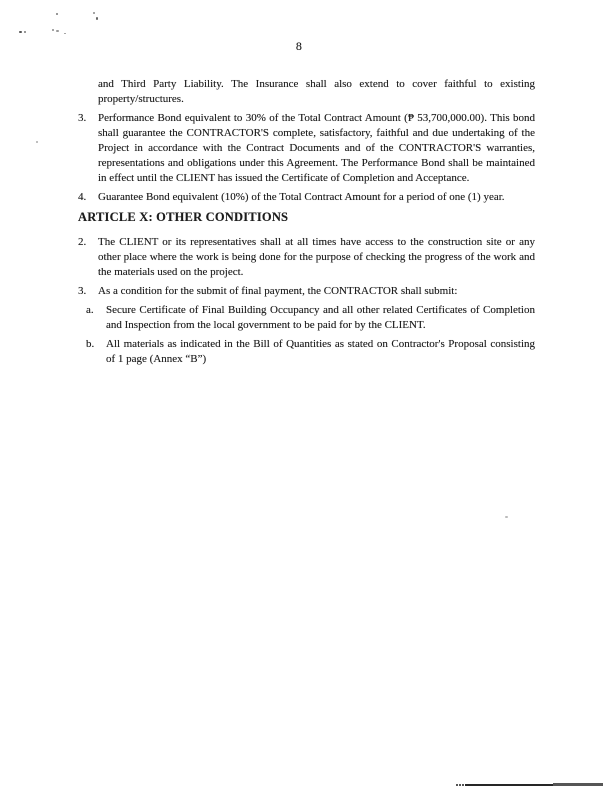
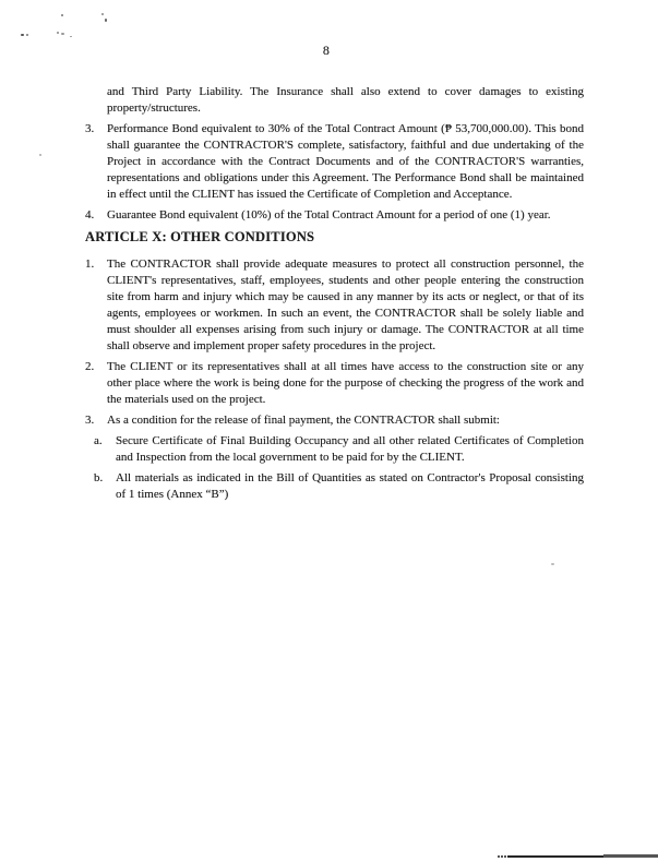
  8
- and Third Party Liability. The Insurance shall also extend to cover faithful to existing property/structures.
+ and Third Party Liability. The Insurance shall also extend to cover damages to existing property/structures.
  3.
  Performance Bond equivalent to 30% of the Total Contract Amount (₱ 53,700,000.00). This bond shall guarantee the CONTRACTOR'S complete, satisfactory, faithful and due undertaking of the Project in accordance with the Contract Documents and of the CONTRACTOR'S warranties, representations and obligations under this Agreement. The Performance Bond shall be maintained in effect until the CLIENT has issued the Certificate of Completion and Acceptance.
  4.
  Guarantee Bond equivalent (10%) of the Total Contract Amount for a period of one (1) year.
  ARTICLE X: OTHER CONDITIONS
+ 1.
+ The CONTRACTOR shall provide adequate measures to protect all construction personnel, the CLIENT's representatives, staff, employees, students and other people entering the construction site from harm and injury which may be caused in any manner by its acts or neglect, or that of its agents, employees or workmen. In such an event, the CONTRACTOR shall be solely liable and must shoulder all expenses arising from such injury or damage. The CONTRACTOR at all time shall observe and implement proper safety procedures in the project.
  2.
  The CLIENT or its representatives shall at all times have access to the construction site or any other place where the work is being done for the purpose of checking the progress of the work and the materials used on the project.
  3.
- As a condition for the submit of final payment, the CONTRACTOR shall submit:
+ As a condition for the release of final payment, the CONTRACTOR shall submit:
  a.
  Secure Certificate of Final Building Occupancy and all other related Certificates of Completion and Inspection from the local government to be paid for by the CLIENT.
  b.
- All materials as indicated in the Bill of Quantities as stated on Contractor's Proposal consisting of 1 page (Annex “B”)
+ All materials as indicated in the Bill of Quantities as stated on Contractor's Proposal consisting of 1 times (Annex “B”)
